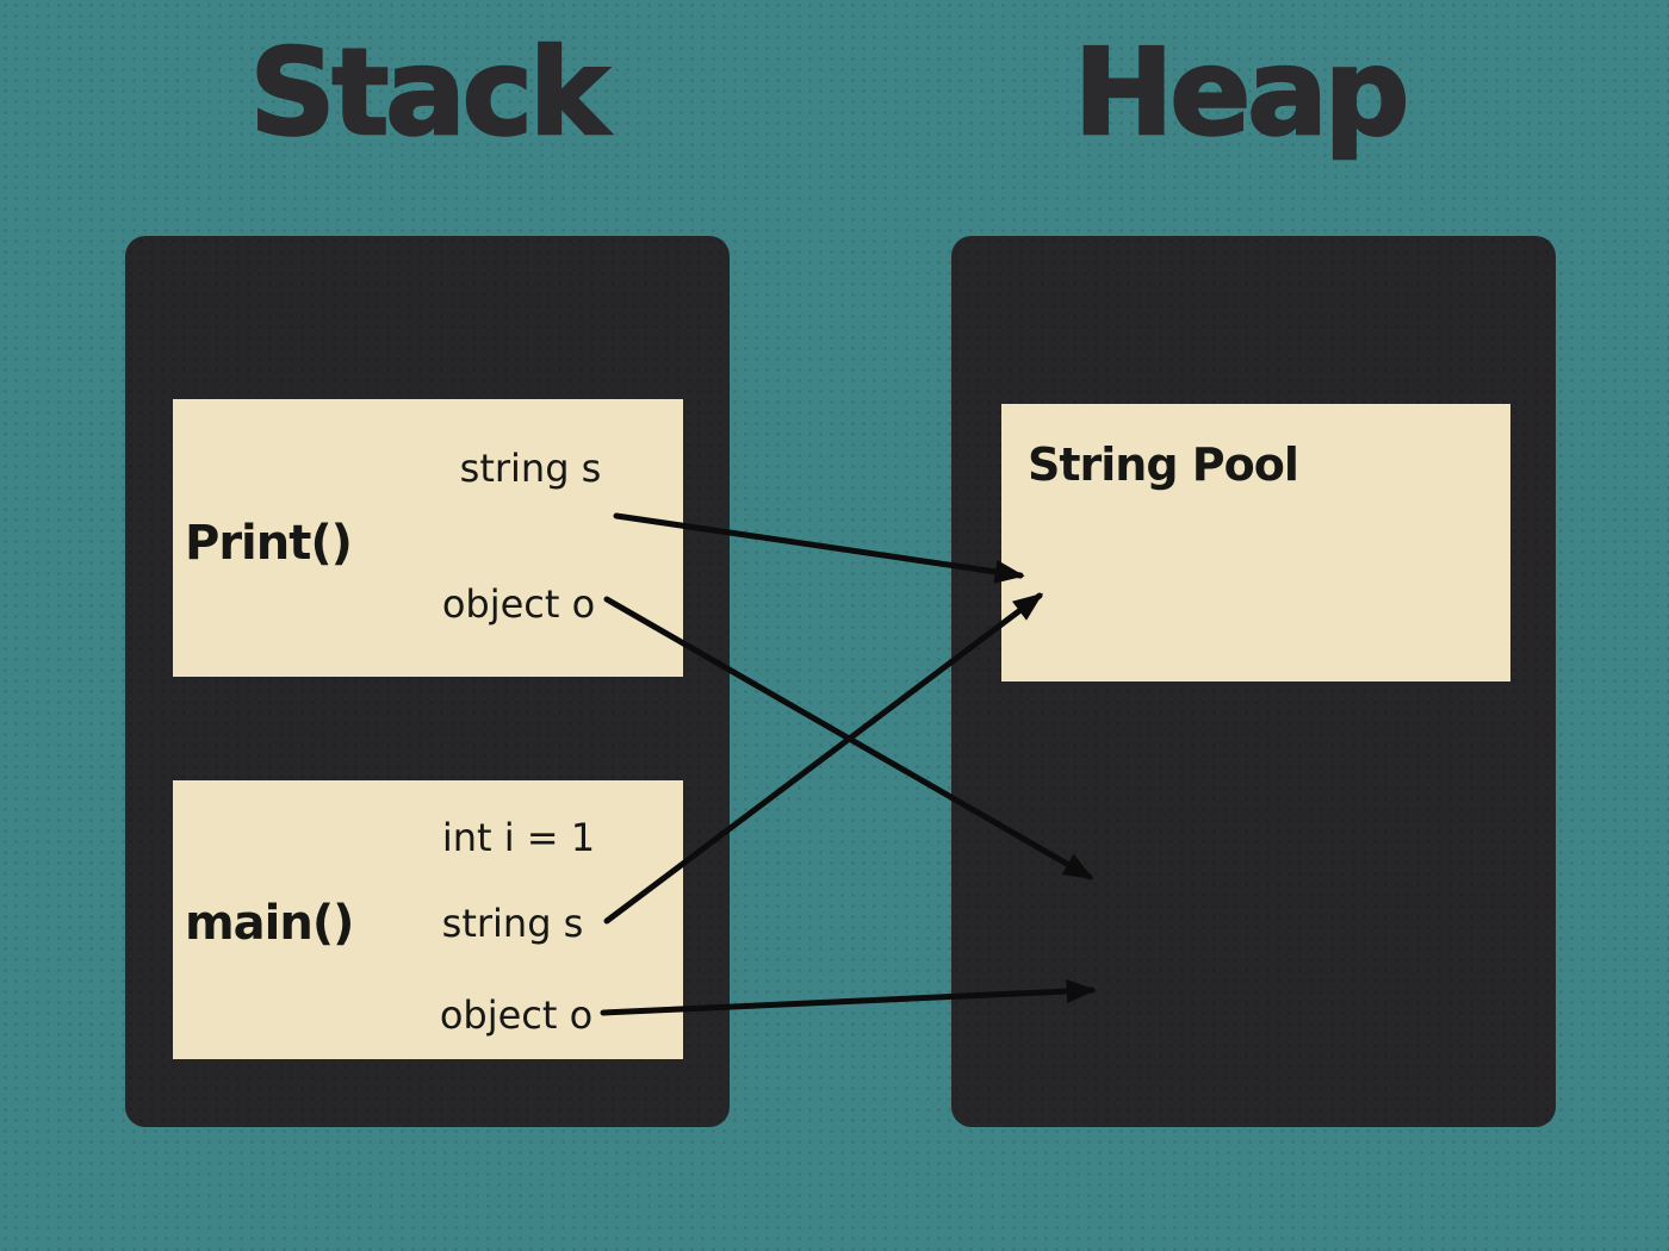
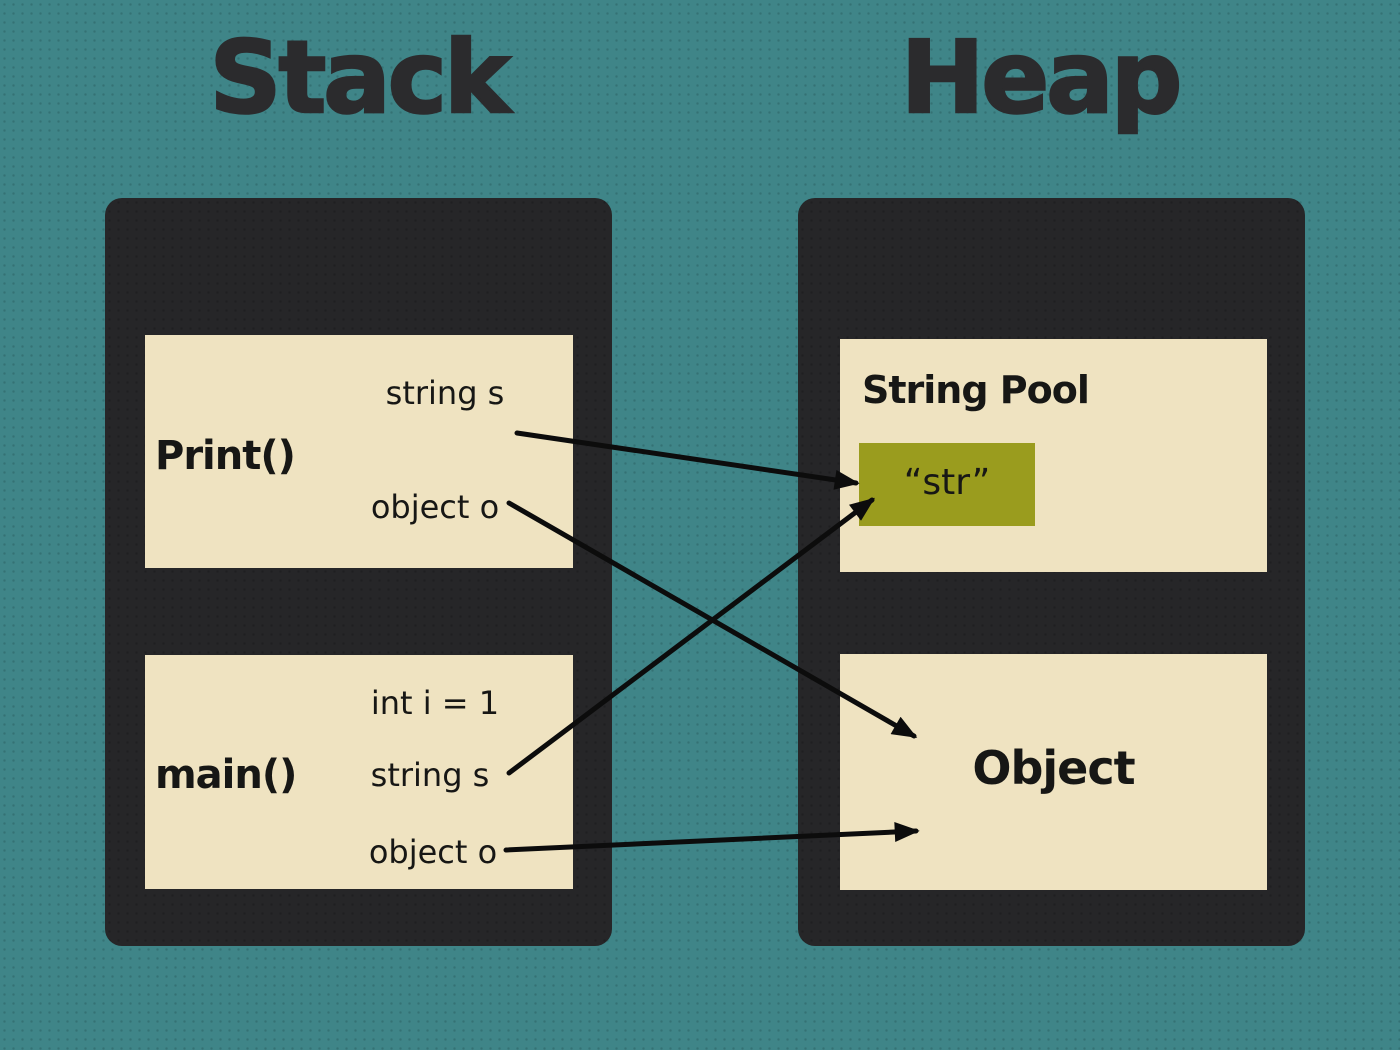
  Stack
  Heap
  Print()
  string s
  object o
  main()
  int i = 1
  string s
  object o
  String Pool
+ “str”
+ Object
